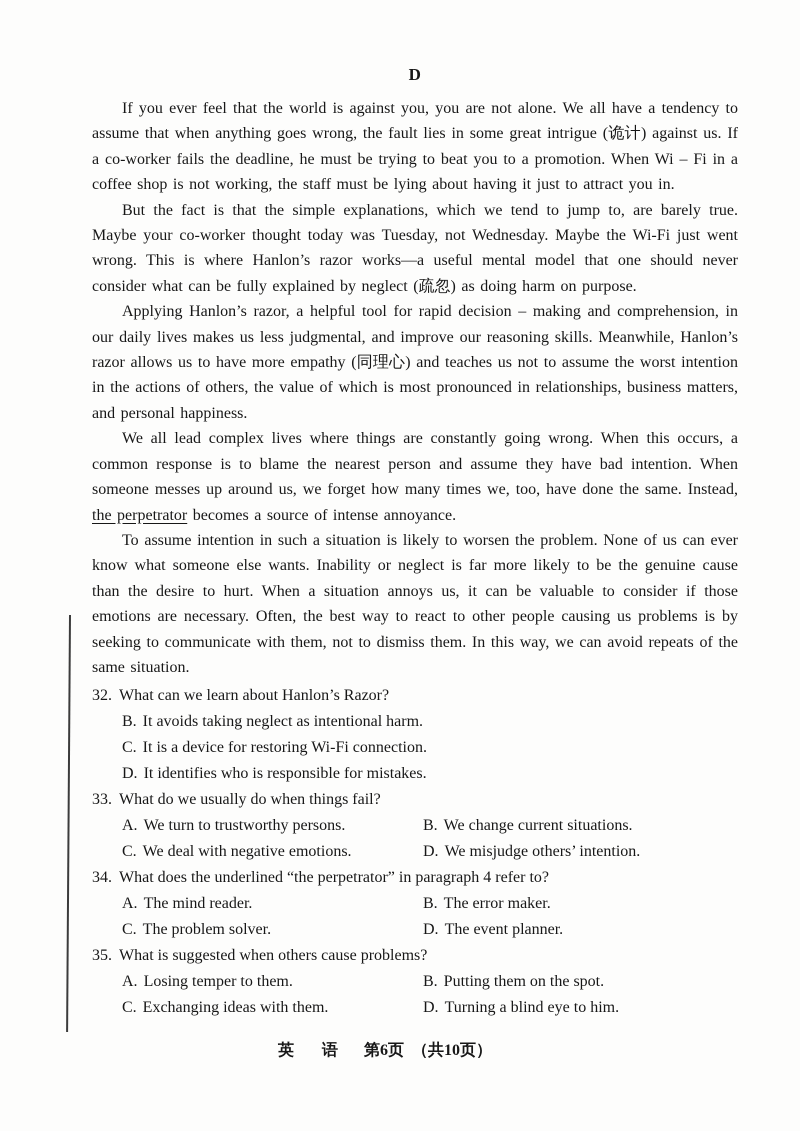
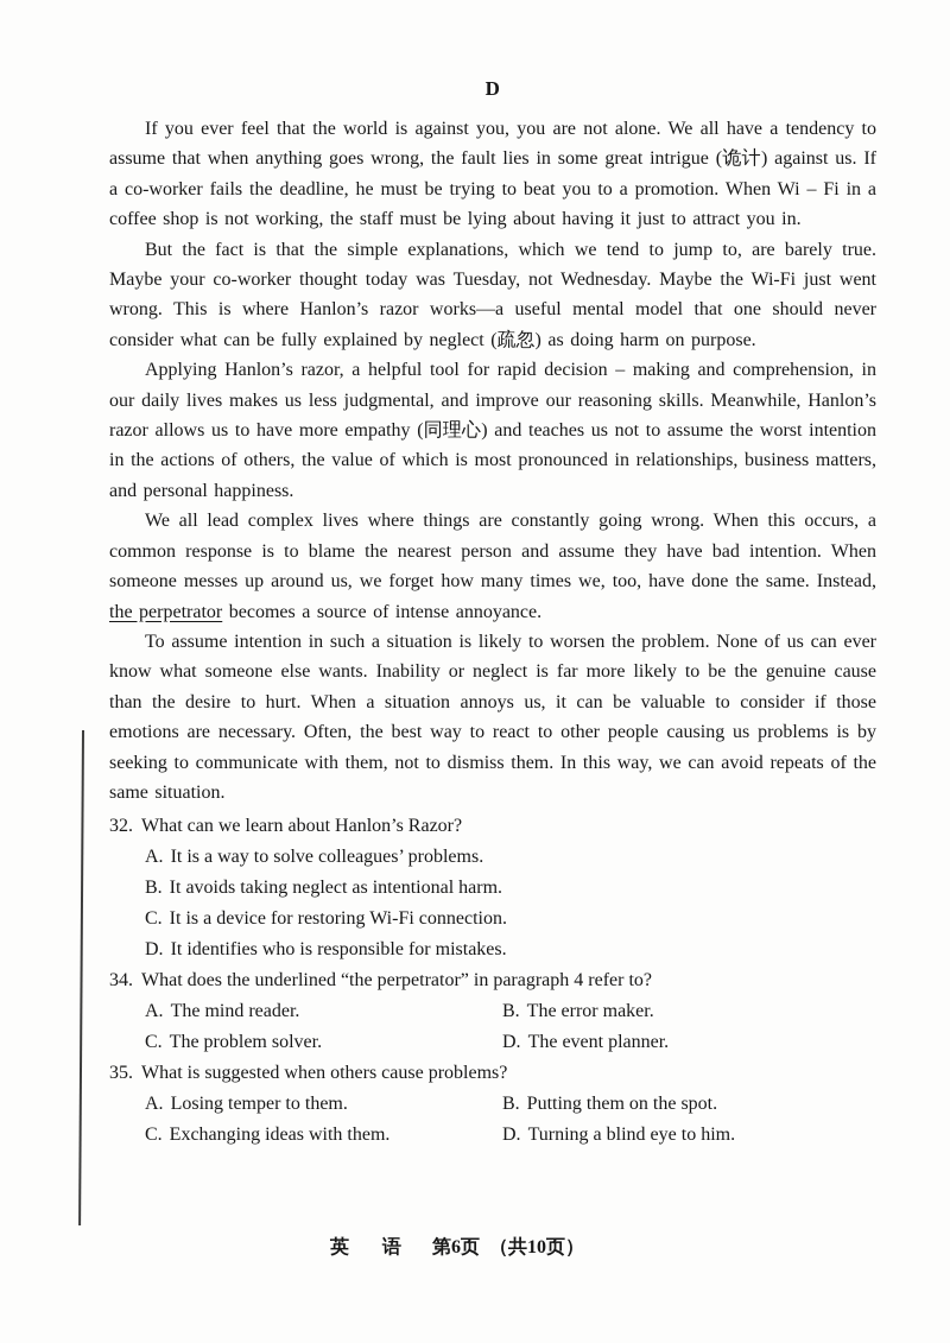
  D
  If you ever feel that the world is against you, you are not alone. We all have a tendency to assume that when anything goes wrong, the fault lies in some great intrigue (诡计) against us. If a co-worker fails the deadline, he must be trying to beat you to a promotion. When Wi – Fi in a coffee shop is not working, the staff must be lying about having it just to attract you in.
  But the fact is that the simple explanations, which we tend to jump to, are barely true. Maybe your co-worker thought today was Tuesday, not Wednesday. Maybe the Wi-Fi just went wrong. This is where Hanlon’s razor works—a useful mental model that one should never consider what can be fully explained by neglect (疏忽) as doing harm on purpose.
  Applying Hanlon’s razor, a helpful tool for rapid decision – making and comprehension, in our daily lives makes us less judgmental, and improve our reasoning skills. Meanwhile, Hanlon’s razor allows us to have more empathy (同理心) and teaches us not to assume the worst intention in the actions of others, the value of which is most pronounced in relationships, business matters, and personal happiness.
  We all lead complex lives where things are constantly going wrong. When this occurs, a common response is to blame the nearest person and assume they have bad intention. When someone messes up around us, we forget how many times we, too, have done the same. Instead, the perpetrator becomes a source of intense annoyance.
  To assume intention in such a situation is likely to worsen the problem. None of us can ever know what someone else wants. Inability or neglect is far more likely to be the genuine cause than the desire to hurt. When a situation annoys us, it can be valuable to consider if those emotions are necessary. Often, the best way to react to other people causing us problems is by seeking to communicate with them, not to dismiss them. In this way, we can avoid repeats of the same situation.
  32. What can we learn about Hanlon’s Razor?
+ A. It is a way to solve colleagues’ problems.
  B. It avoids taking neglect as intentional harm.
  C. It is a device for restoring Wi-Fi connection.
  D. It identifies who is responsible for mistakes.
- 33. What do we usually do when things fail?
- A. We turn to trustworthy persons.
- B. We change current situations.
- C. We deal with negative emotions.
- D. We misjudge others’ intention.
  34. What does the underlined “the perpetrator” in paragraph 4 refer to?
  A. The mind reader.
  B. The error maker.
  C. The problem solver.
  D. The event planner.
  35. What is suggested when others cause problems?
  A. Losing temper to them.
  B. Putting them on the spot.
  C. Exchanging ideas with them.
  D. Turning a blind eye to him.
  英 语 第6页 （共10页）
